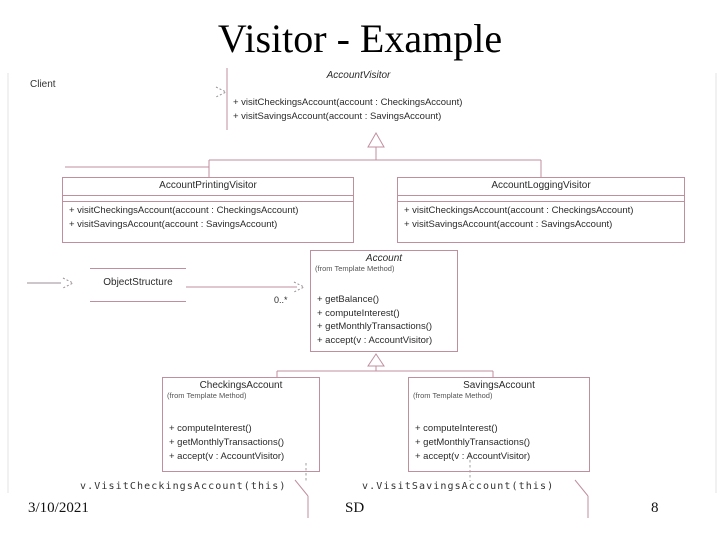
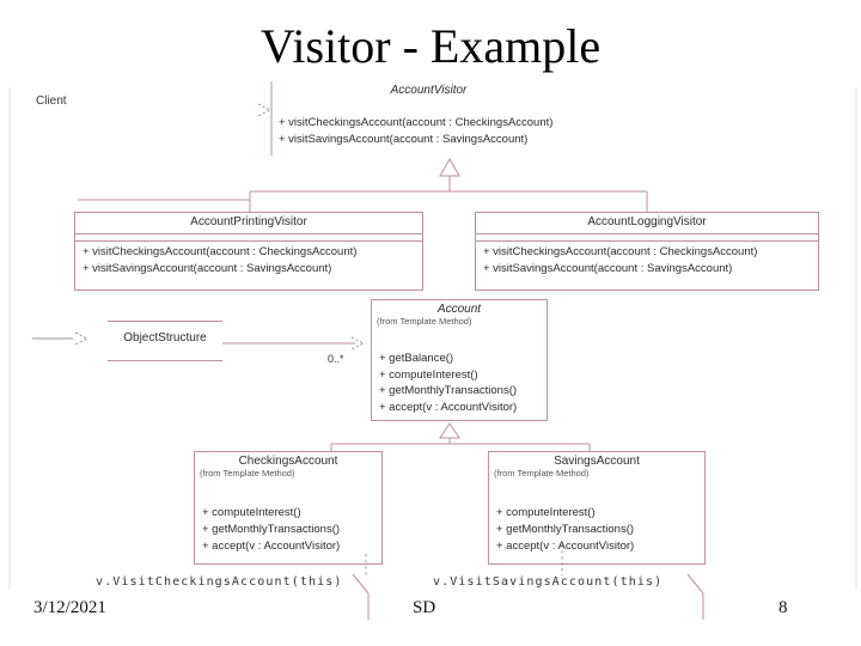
  Visitor - Example
  Client
  AccountVisitor
  + visitCheckingsAccount(account : CheckingsAccount)
  + visitSavingsAccount(account : SavingsAccount)
  AccountPrintingVisitor
  + visitCheckingsAccount(account : CheckingsAccount)
  + visitSavingsAccount(account : SavingsAccount)
  AccountLoggingVisitor
  + visitCheckingsAccount(account : CheckingsAccount)
  + visitSavingsAccount(account : SavingsAccount)
  ObjectStructure
  0..*
  Account
  (from Template Method)
  + getBalance()
  + computeInterest()
  + getMonthlyTransactions()
  + accept(v : AccountVisitor)
  CheckingsAccount
  (from Template Method)
  + computeInterest()
  + getMonthlyTransactions()
  + accept(v : AccountVisitor)
  SavingsAccount
  (from Template Method)
  + computeInterest()
  + getMonthlyTransactions()
  + accept(v : AccountVisitor)
  v.VisitCheckingsAccount(this)
  v.VisitSavingsAccount(this)
- 3/10/2021
+ 3/12/2021
  SD
  8
